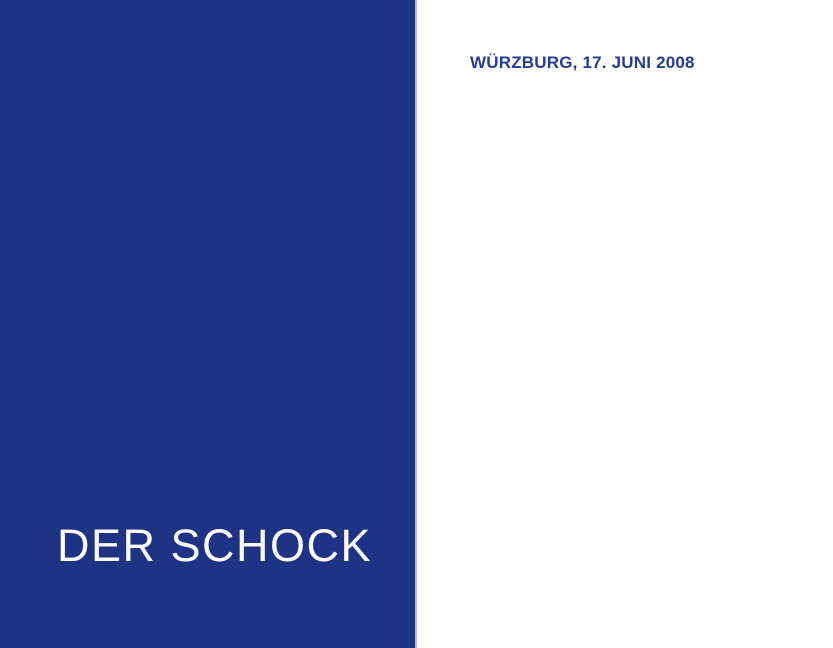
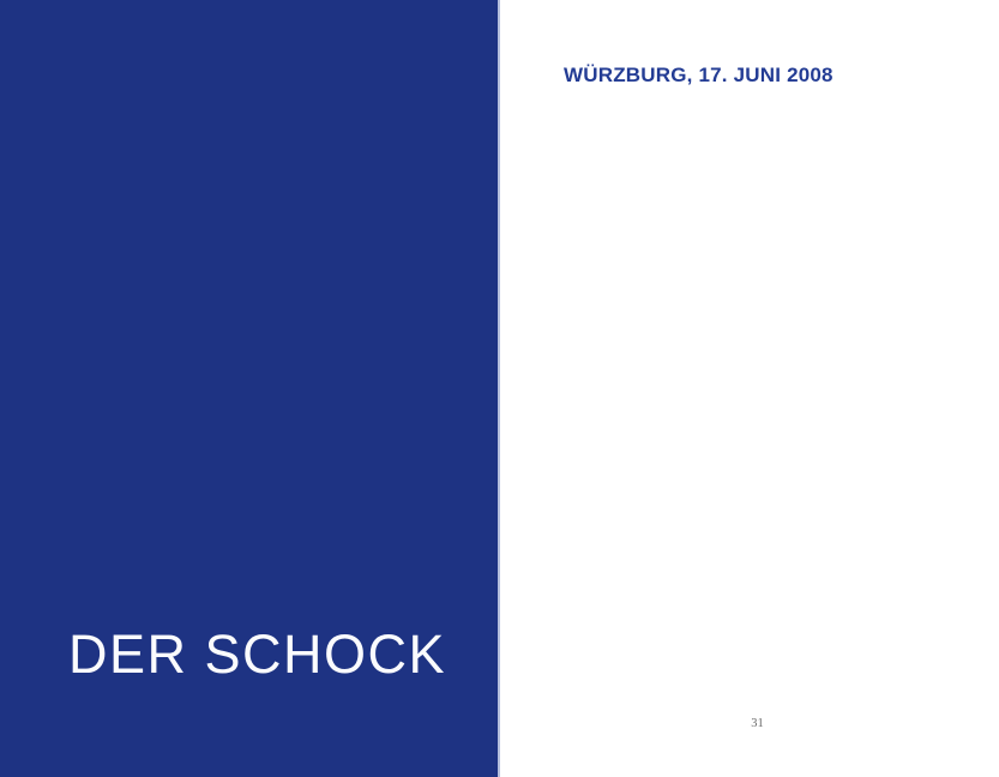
  DER SCHOCK
  WÜRZBURG, 17. JUNI 2008
+ 31
